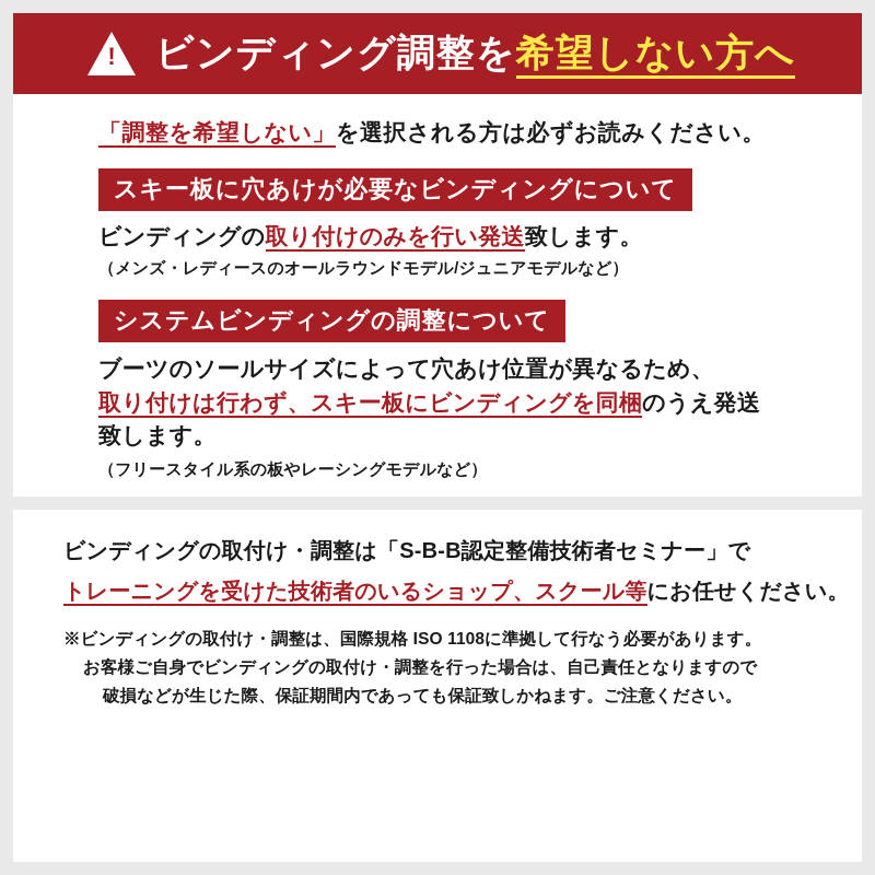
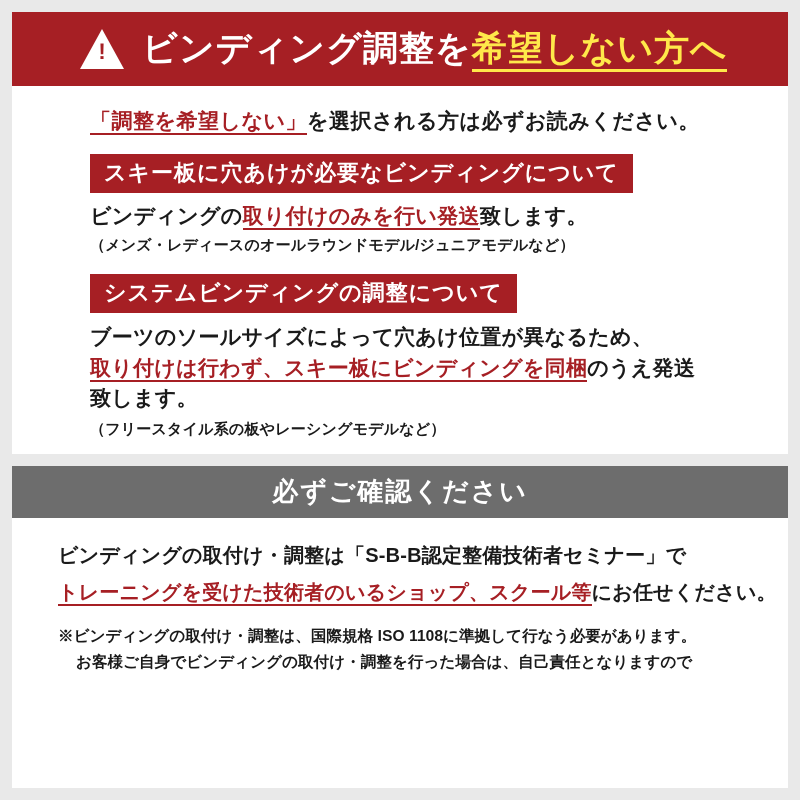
  !
  ビンディング調整を希望しない方へ
  「調整を希望しない」を選択される方は必ずお読みください。
  スキー板に穴あけが必要なビンディングについて
  ビンディングの取り付けのみを行い発送致します。
  （メンズ・レディースのオールラウンドモデル/ジュニアモデルなど）
  システムビンディングの調整について
  ブーツのソールサイズによって穴あけ位置が異なるため、
  取り付けは行わず、スキー板にビンディングを同梱のうえ発送
  致します。
  （フリースタイル系の板やレーシングモデルなど）
+ 必ずご確認ください
  ビンディングの取付け・調整は「S-B-B認定整備技術者セミナー」で
  トレーニングを受けた技術者のいるショップ、スクール等にお任せください。
  ※ビンディングの取付け・調整は、国際規格 ISO 1108に準拠して行なう必要があります。
  お客様ご自身でビンディングの取付け・調整を行った場合は、自己責任となりますので
- 破損などが生じた際、保証期間内であっても保証致しかねます。ご注意ください。
